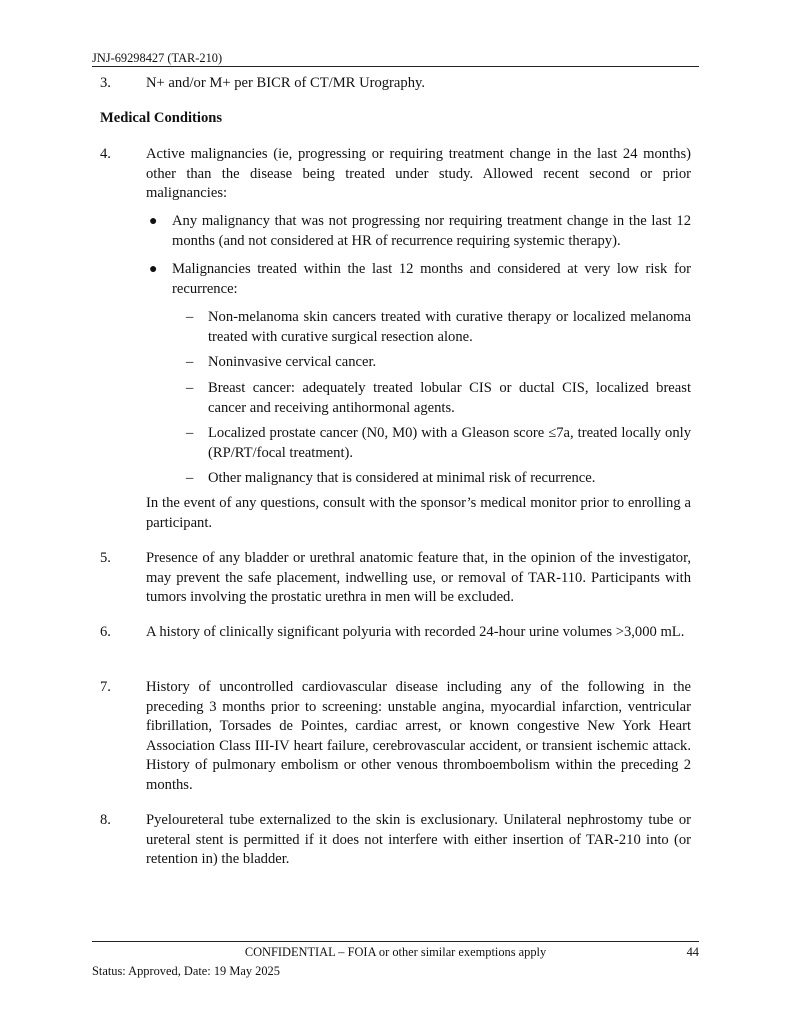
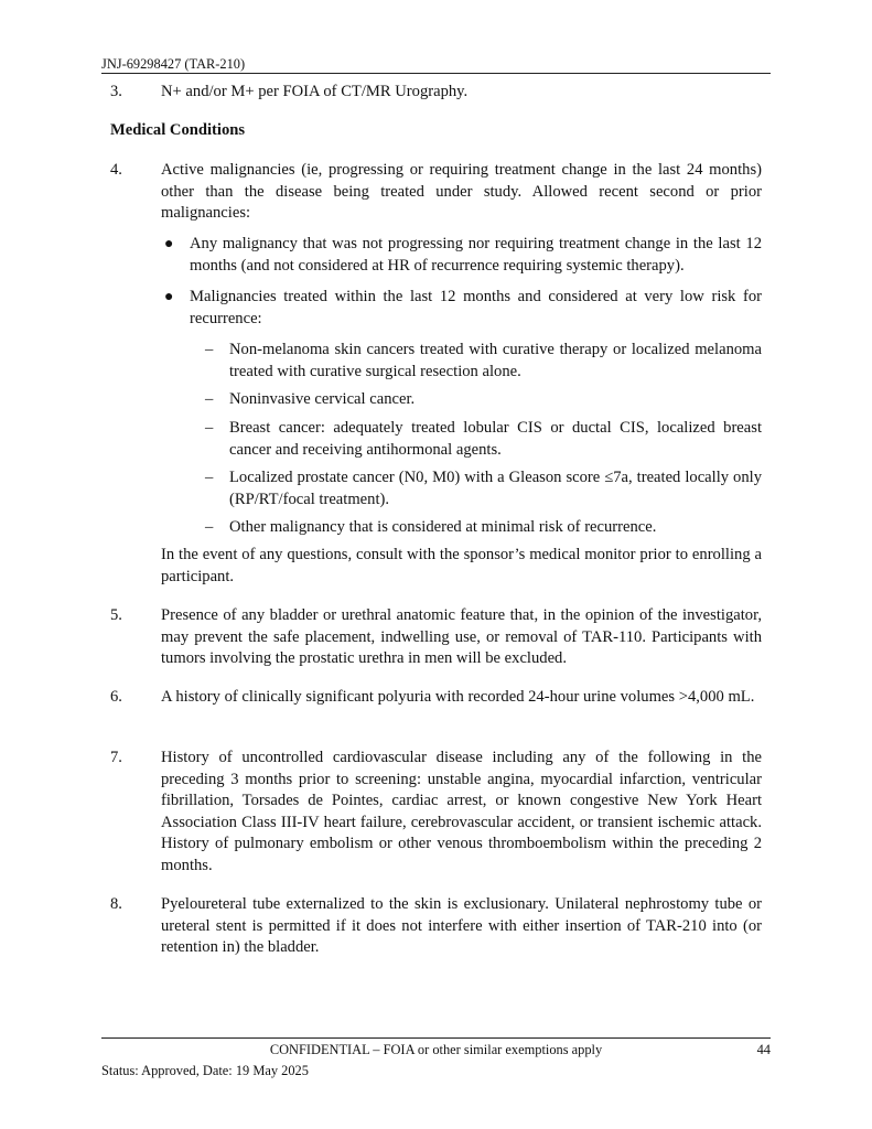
  JNJ-69298427 (TAR-210)
  3.
- N+ and/or M+ per BICR of CT/MR Urography.
+ N+ and/or M+ per FOIA of CT/MR Urography.
  Medical Conditions
  4.
  Active malignancies (ie, progressing or requiring treatment change in the last 24 months) other than the disease being treated under study. Allowed recent second or prior malignancies:
  ●
  Any malignancy that was not progressing nor requiring treatment change in the last 12 months (and not considered at HR of recurrence requiring systemic therapy).
  ●
  Malignancies treated within the last 12 months and considered at very low risk for recurrence:
  –
  Non-melanoma skin cancers treated with curative therapy or localized melanoma treated with curative surgical resection alone.
  –
  Noninvasive cervical cancer.
  –
  Breast cancer: adequately treated lobular CIS or ductal CIS, localized breast cancer and receiving antihormonal agents.
  –
  Localized prostate cancer (N0, M0) with a Gleason score ≤7a, treated locally only (RP/RT/focal treatment).
  –
  Other malignancy that is considered at minimal risk of recurrence.
  In the event of any questions, consult with the sponsor’s medical monitor prior to enrolling a participant.
  5.
  Presence of any bladder or urethral anatomic feature that, in the opinion of the investigator, may prevent the safe placement, indwelling use, or removal of TAR-110. Participants with tumors involving the prostatic urethra in men will be excluded.
  6.
- A history of clinically significant polyuria with recorded 24-hour urine volumes >3,000 mL.
+ A history of clinically significant polyuria with recorded 24-hour urine volumes >4,000 mL.
  7.
  History of uncontrolled cardiovascular disease including any of the following in the preceding 3 months prior to screening: unstable angina, myocardial infarction, ventricular fibrillation, Torsades de Pointes, cardiac arrest, or known congestive New York Heart Association Class III-IV heart failure, cerebrovascular accident, or transient ischemic attack. History of pulmonary embolism or other venous thromboembolism within the preceding 2 months.
  8.
  Pyeloureteral tube externalized to the skin is exclusionary. Unilateral nephrostomy tube or ureteral stent is permitted if it does not interfere with either insertion of TAR-210 into (or retention in) the bladder.
  CONFIDENTIAL – FOIA or other similar exemptions apply
  44
  Status: Approved, Date: 19 May 2025
